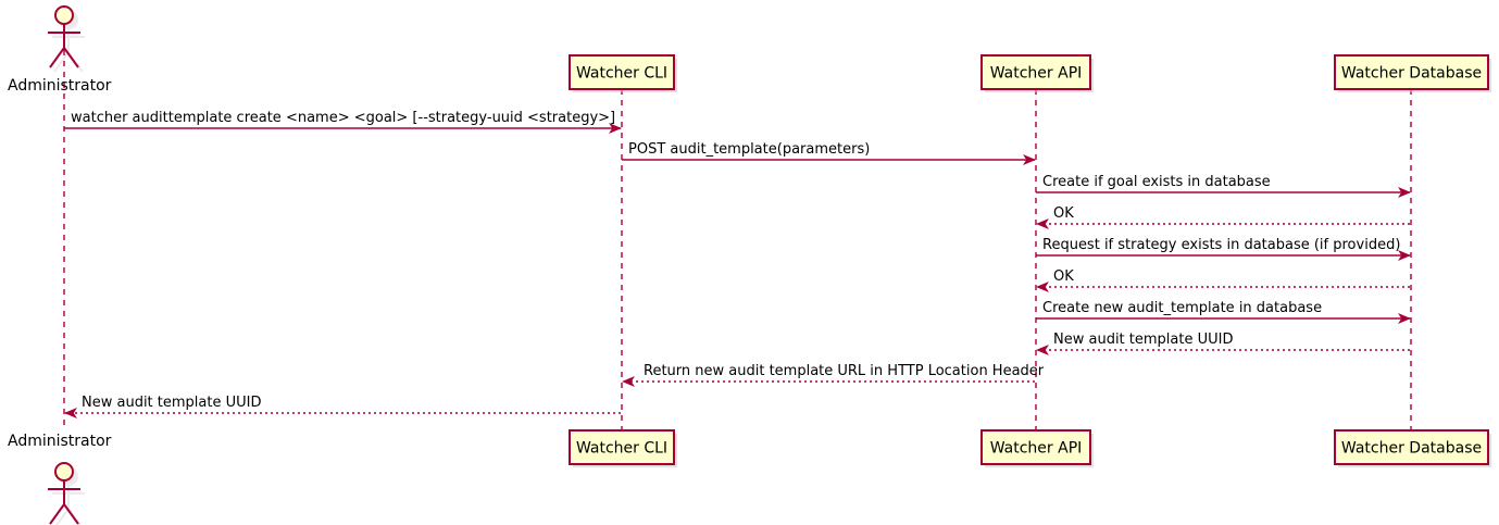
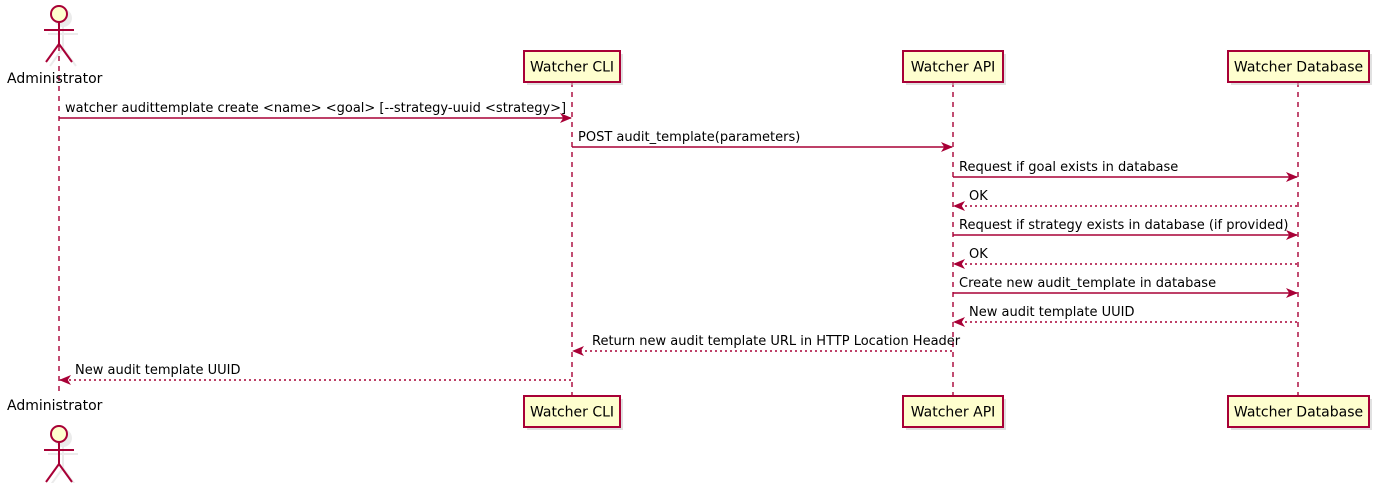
  Watcher CLI
  Watcher API
  Watcher Database
  Watcher CLI
  Watcher API
  Watcher Database
  Administrator
  Administrator
  watcher audittemplate create <name> <goal> [--strategy-uuid <strategy>]
  POST audit_template(parameters)
- Create if goal exists in database
+ Request if goal exists in database
  OK
  Request if strategy exists in database (if provided)
  OK
  Create new audit_template in database
  New audit template UUID
  Return new audit template URL in HTTP Location Header
  New audit template UUID
